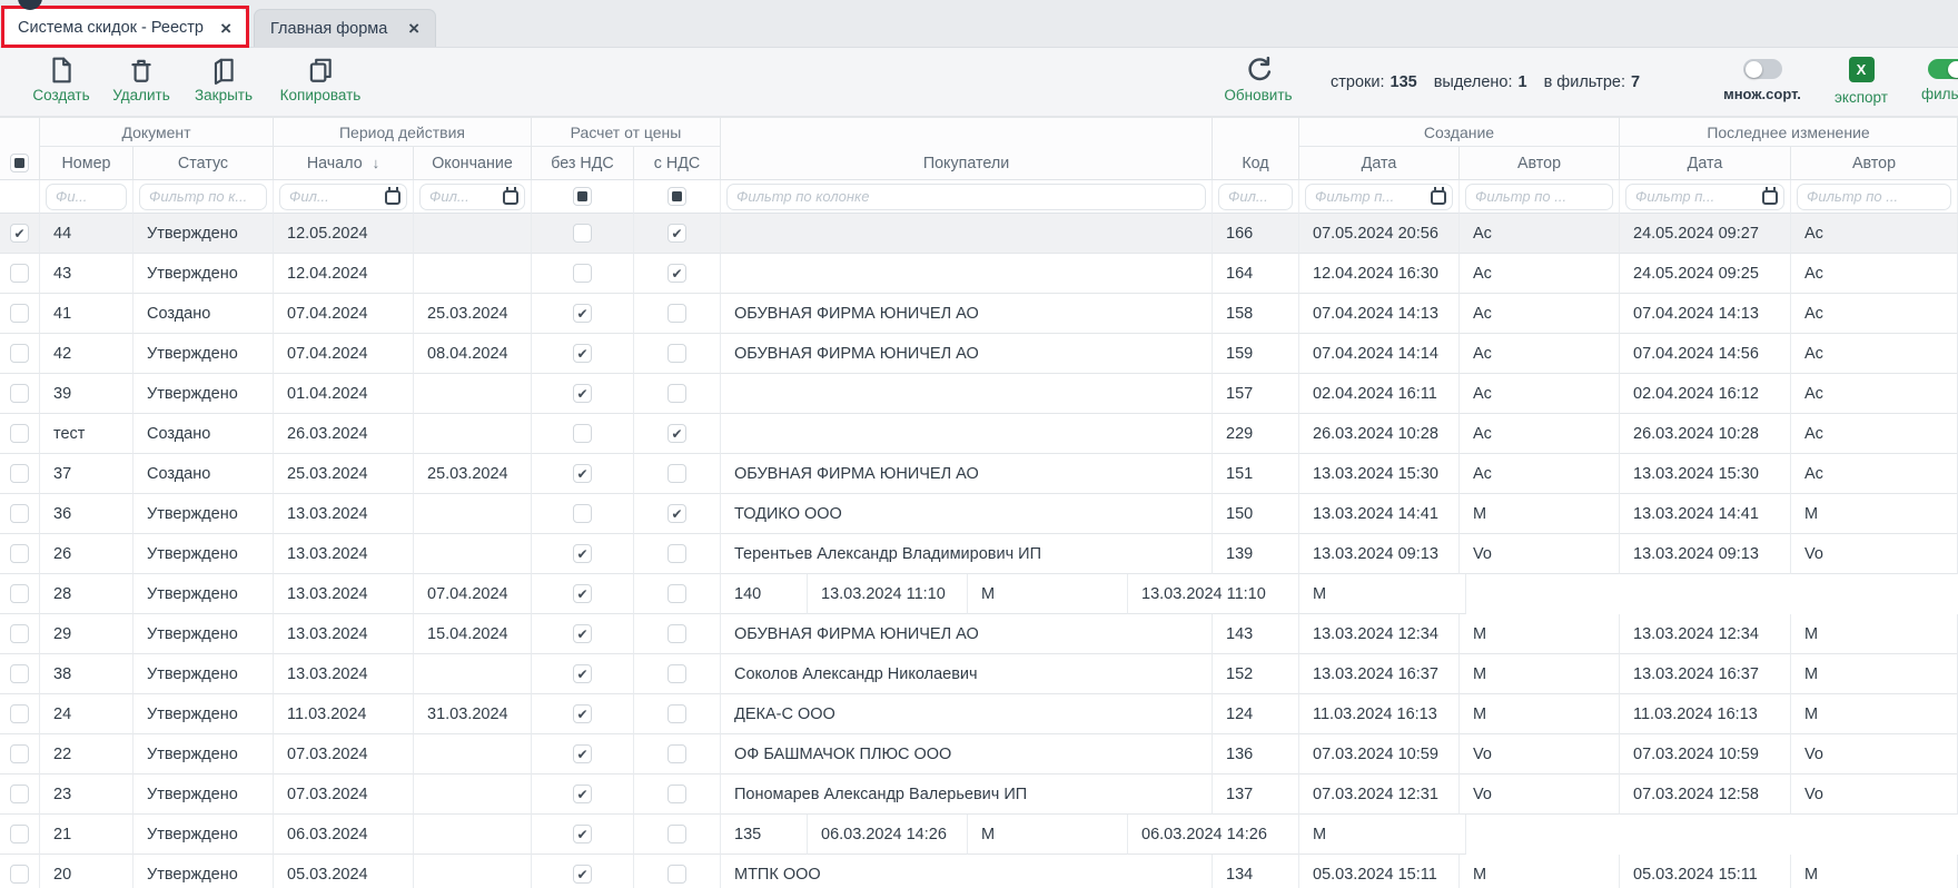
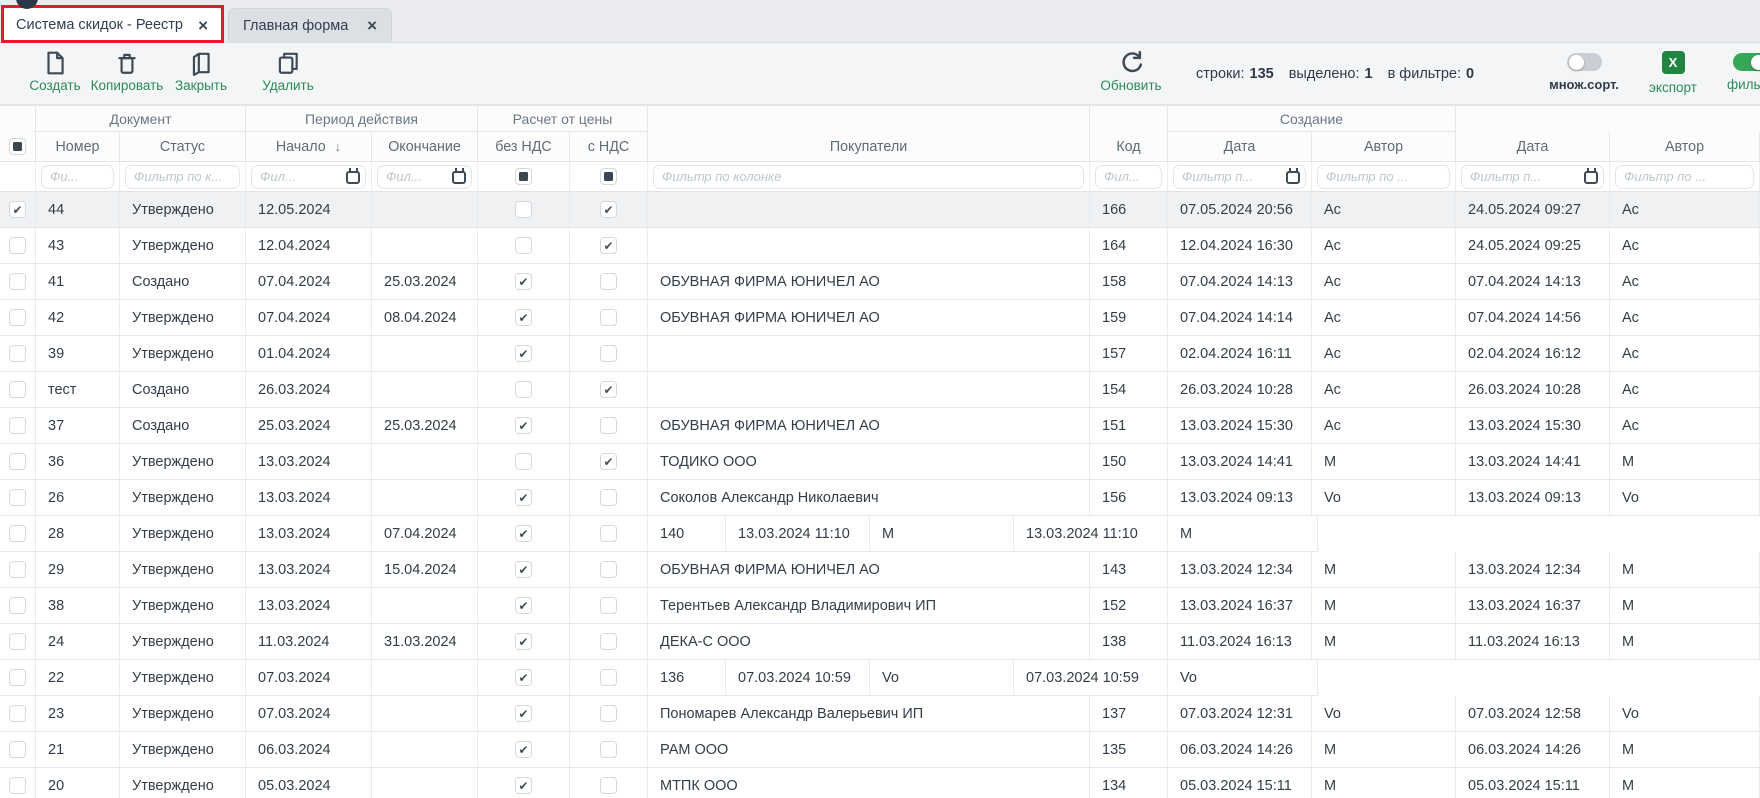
  Система скидок - Реестр
  ×
  Главная форма
  ×
  Создать
- Удалить
+ Копировать
  Закрыть
- Копировать
+ Удалить
  Обновить
  строки: 135
  выделено: 1
- в фильтре: 7
+ в фильтре: 0
  множ.сорт.
  X
  экспорт
  Документ
  Период действия
  Расчет от цены
  Создание
- Последнее изменение
  Номер
  Статус
  Начало
  ↓
  Окончание
  без НДС
  с НДС
  Покупатели
  Код
  Дата
  Автор
  Дата
  Автор
  Фи...
  Фильтр по к...
  Фил...
  Фил...
  Фильтр по колонке
  Фил...
  Фильтр п...
  Фильтр по ...
  Фильтр п...
  Фильтр по ...
  44
  Утверждено
  12.05.2024
  166
  07.05.2024 20:56
  Ас
  24.05.2024 09:27
  Ас
  43
  Утверждено
  12.04.2024
  164
  12.04.2024 16:30
  Ас
  24.05.2024 09:25
  Ас
  41
  Создано
  07.04.2024
  25.03.2024
  ОБУВНАЯ ФИРМА ЮНИЧЕЛ АО
  158
  07.04.2024 14:13
  Ас
  07.04.2024 14:13
  Ас
  42
  Утверждено
  07.04.2024
  08.04.2024
  ОБУВНАЯ ФИРМА ЮНИЧЕЛ АО
  159
  07.04.2024 14:14
  Ас
  07.04.2024 14:56
  Ас
  39
  Утверждено
  01.04.2024
  157
  02.04.2024 16:11
  Ас
  02.04.2024 16:12
  Ас
  тест
  Создано
  26.03.2024
- 229
+ 154
  26.03.2024 10:28
  Ас
  26.03.2024 10:28
  Ас
  37
  Создано
  25.03.2024
  25.03.2024
  ОБУВНАЯ ФИРМА ЮНИЧЕЛ АО
  151
  13.03.2024 15:30
  Ас
  13.03.2024 15:30
  Ас
  36
  Утверждено
  13.03.2024
  ТОДИКО ООО
  150
  13.03.2024 14:41
  М
  13.03.2024 14:41
  М
  26
  Утверждено
  13.03.2024
- Терентьев Александр Владимирович ИП
+ Соколов Александр Николаевич
- 139
+ 156
  13.03.2024 09:13
  Vo
  13.03.2024 09:13
  Vo
  28
  Утверждено
  13.03.2024
  07.04.2024
  140
  13.03.2024 11:10
  М
  13.03.2024 11:10
  М
  29
  Утверждено
  13.03.2024
  15.04.2024
  ОБУВНАЯ ФИРМА ЮНИЧЕЛ АО
  143
  13.03.2024 12:34
  М
  13.03.2024 12:34
  М
  38
  Утверждено
  13.03.2024
- Соколов Александр Николаевич
+ Терентьев Александр Владимирович ИП
  152
  13.03.2024 16:37
  М
  13.03.2024 16:37
  М
  24
  Утверждено
  11.03.2024
  31.03.2024
  ДЕКА-С ООО
- 124
+ 138
  11.03.2024 16:13
  М
  11.03.2024 16:13
  М
  22
  Утверждено
  07.03.2024
- ОФ БАШМАЧОК ПЛЮС ООО
  136
  07.03.2024 10:59
  Vo
  07.03.2024 10:59
  Vo
  23
  Утверждено
  07.03.2024
  Пономарев Александр Валерьевич ИП
  137
  07.03.2024 12:31
  Vo
  07.03.2024 12:58
  Vo
  21
  Утверждено
  06.03.2024
+ РАМ ООО
  135
  06.03.2024 14:26
  М
  06.03.2024 14:26
  М
  20
  Утверждено
  05.03.2024
  МТПК ООО
  134
  05.03.2024 15:11
  М
  05.03.2024 15:11
  М
